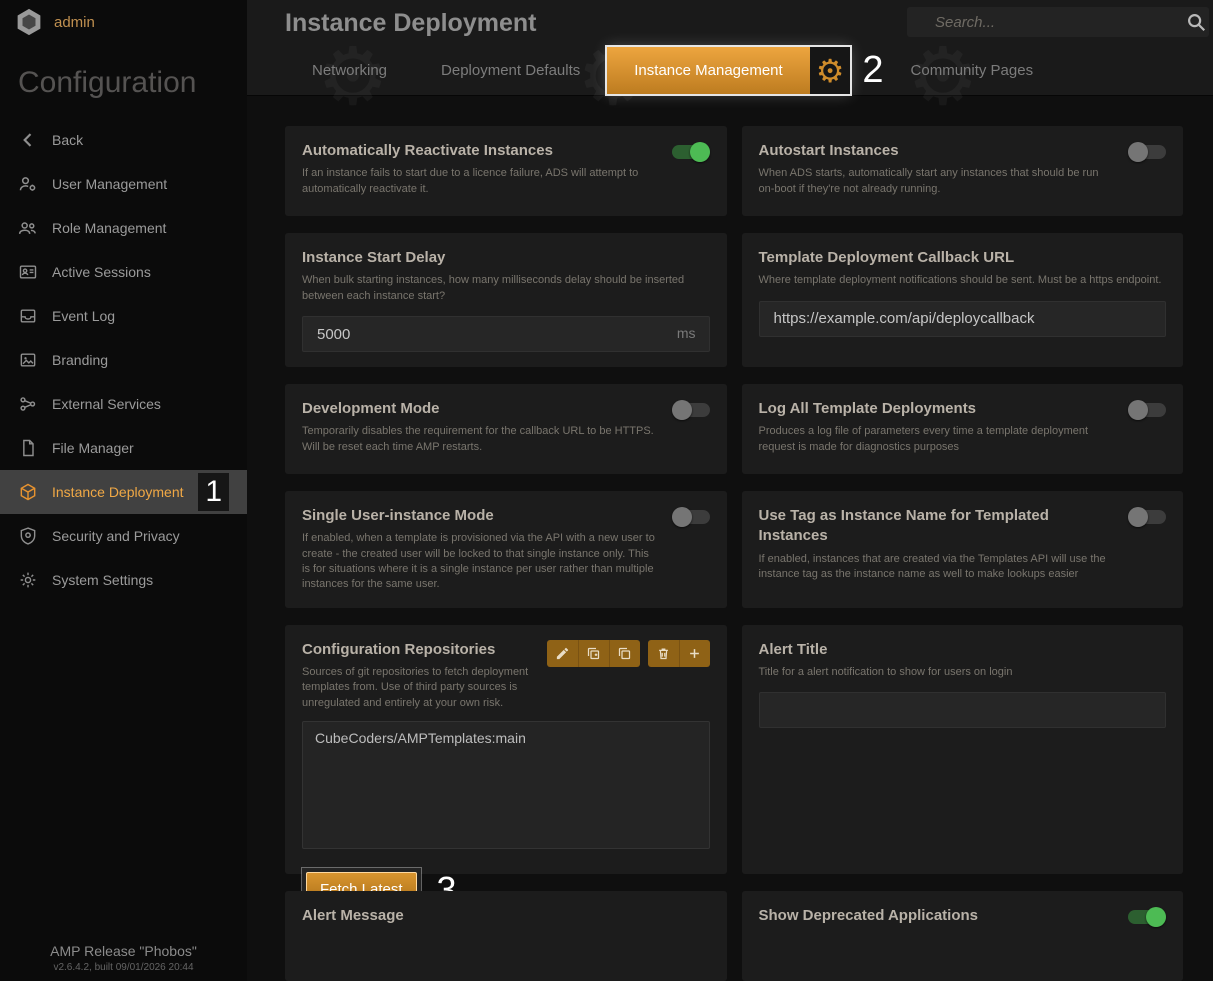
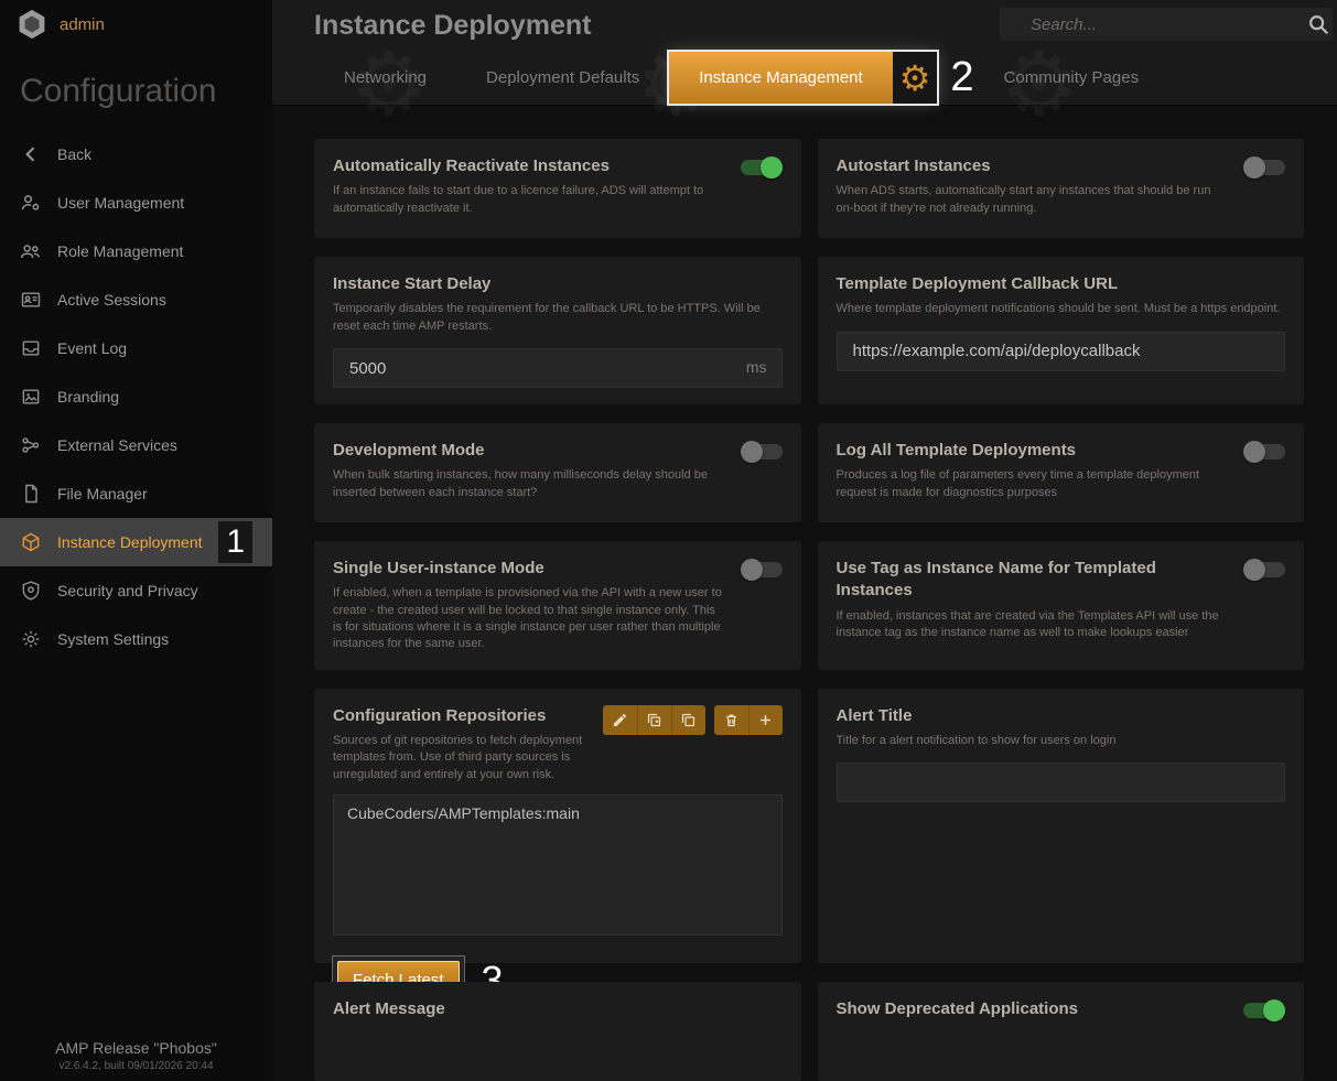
  admin
  Configuration
  Back
  User Management
  Role Management
  Active Sessions
  Event Log
  Branding
  External Services
  File Manager
  Instance Deployment
  1
  Security and Privacy
  System Settings
  AMP Release "Phobos"
  v2.6.4.2, built 09/01/2026 20:44
  Instance Deployment
  Search...
  ⚙
  ⚙
  Networking
  Deployment Defaults
  Instance Management
  ⚙
  2
  Community Pages
  Automatically Reactivate Instances
  If an instance fails to start due to a licence failure, ADS will attempt to automatically reactivate it.
  Autostart Instances
  When ADS starts, automatically start any instances that should be run on-boot if they're not already running.
  Instance Start Delay
- When bulk starting instances, how many milliseconds delay should be inserted between each instance start?
+ Temporarily disables the requirement for the callback URL to be HTTPS. Will be reset each time AMP restarts.
  5000
  ms
  Template Deployment Callback URL
  Where template deployment notifications should be sent. Must be a https endpoint.
  https://example.com/api/deploycallback
  Development Mode
- Temporarily disables the requirement for the callback URL to be HTTPS. Will be reset each time AMP restarts.
+ When bulk starting instances, how many milliseconds delay should be inserted between each instance start?
  Log All Template Deployments
  Produces a log file of parameters every time a template deployment request is made for diagnostics purposes
  Single User-instance Mode
  If enabled, when a template is provisioned via the API with a new user to create - the created user will be locked to that single instance only. This is for situations where it is a single instance per user rather than multiple instances for the same user.
  Use Tag as Instance Name for Templated Instances
  If enabled, instances that are created via the Templates API will use the instance tag as the instance name as well to make lookups easier
  Configuration Repositories
  Sources of git repositories to fetch deployment templates from. Use of third party sources is unregulated and entirely at your own risk.
  CubeCoders/AMPTemplates:main
  Fetch Latest
  3
  Alert Title
  Title for a alert notification to show for users on login
  Alert Message
  Show Deprecated Applications
